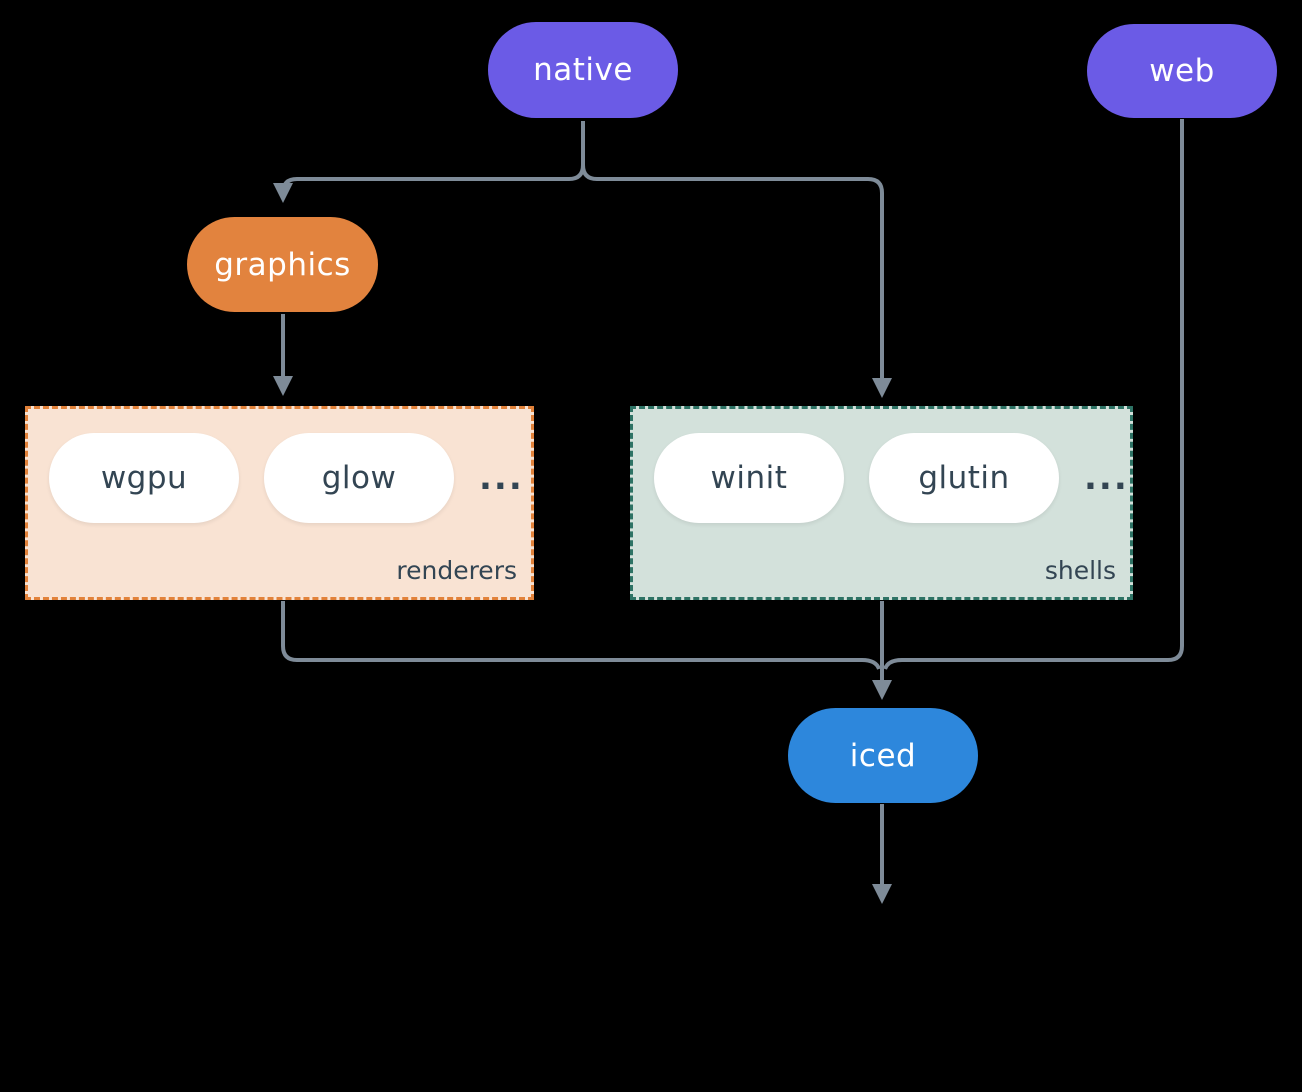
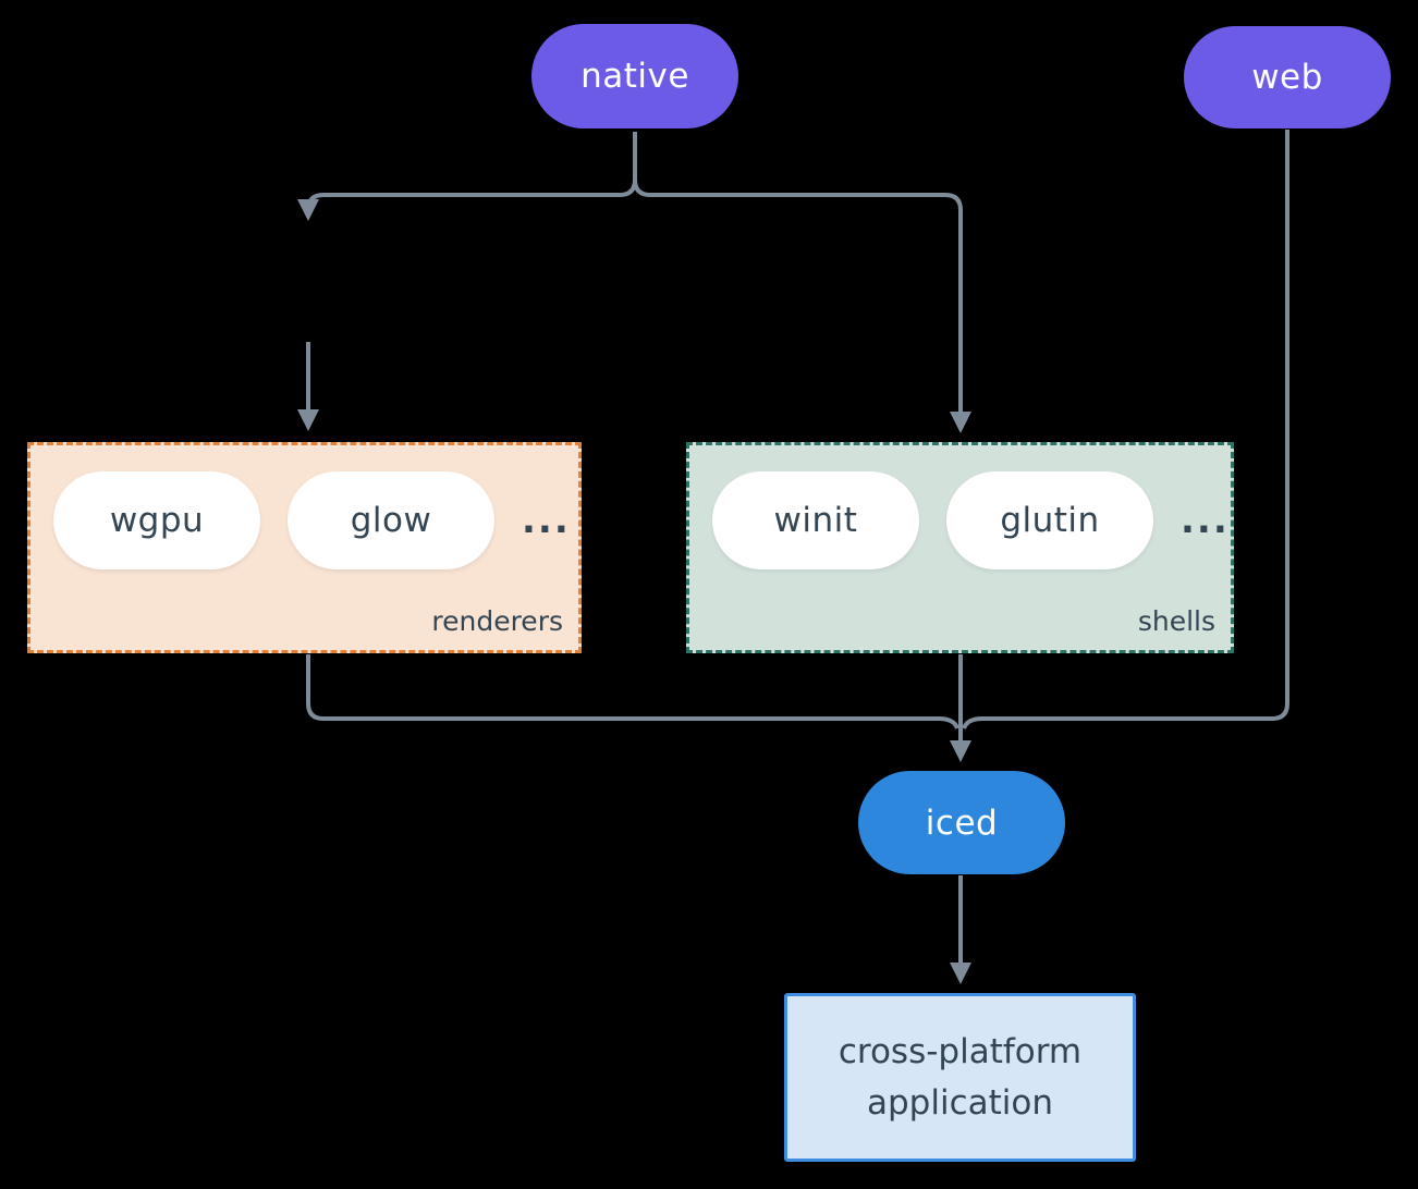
  native
  web
- graphics
  wgpu
  glow
  ...
  renderers
  winit
  glutin
  ...
  shells
  iced
+ cross-platform
+ application
